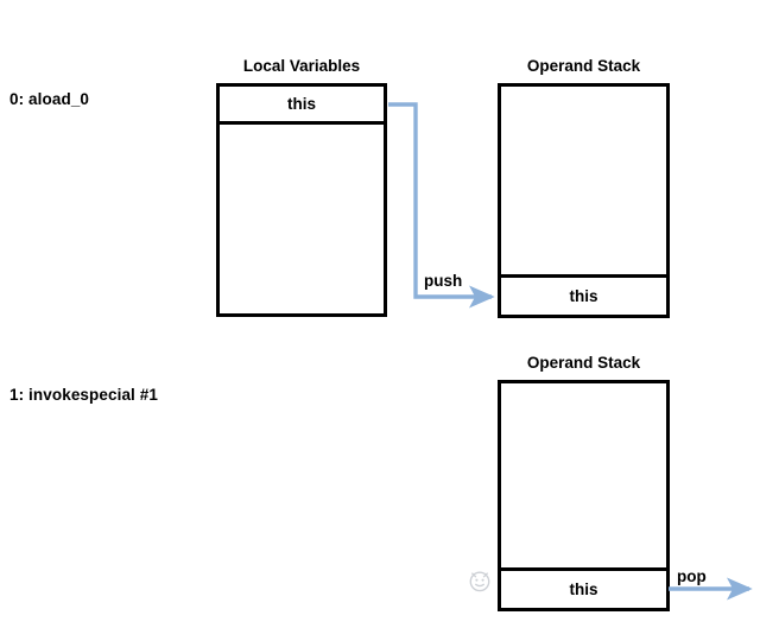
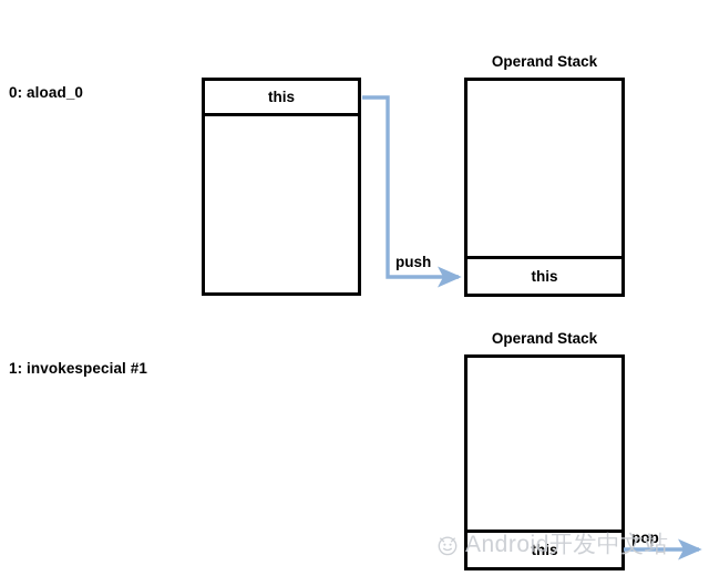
  0: aload_0
- Local Variables
  this
  Operand Stack
  this
  push
  1: invokespecial #1
  Operand Stack
  this
  pop
+ Android开发中文站
